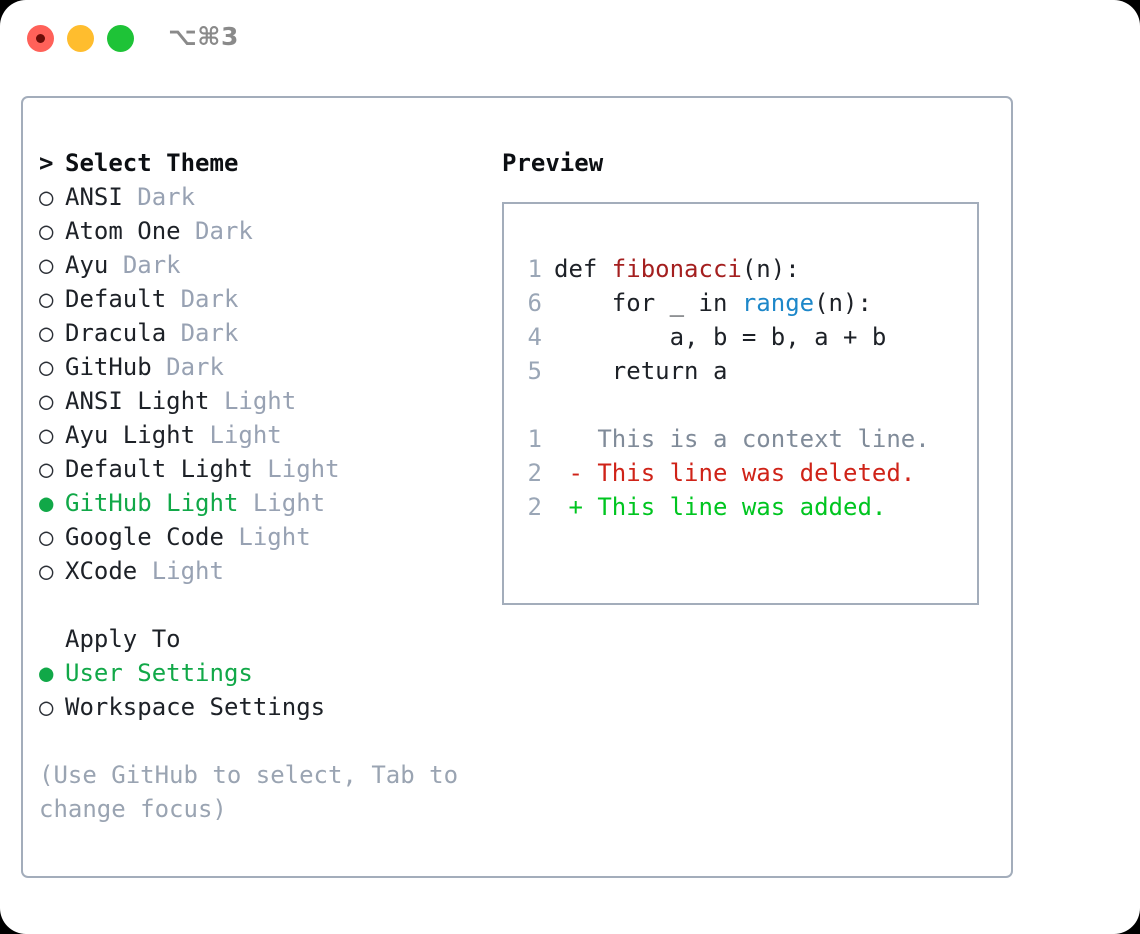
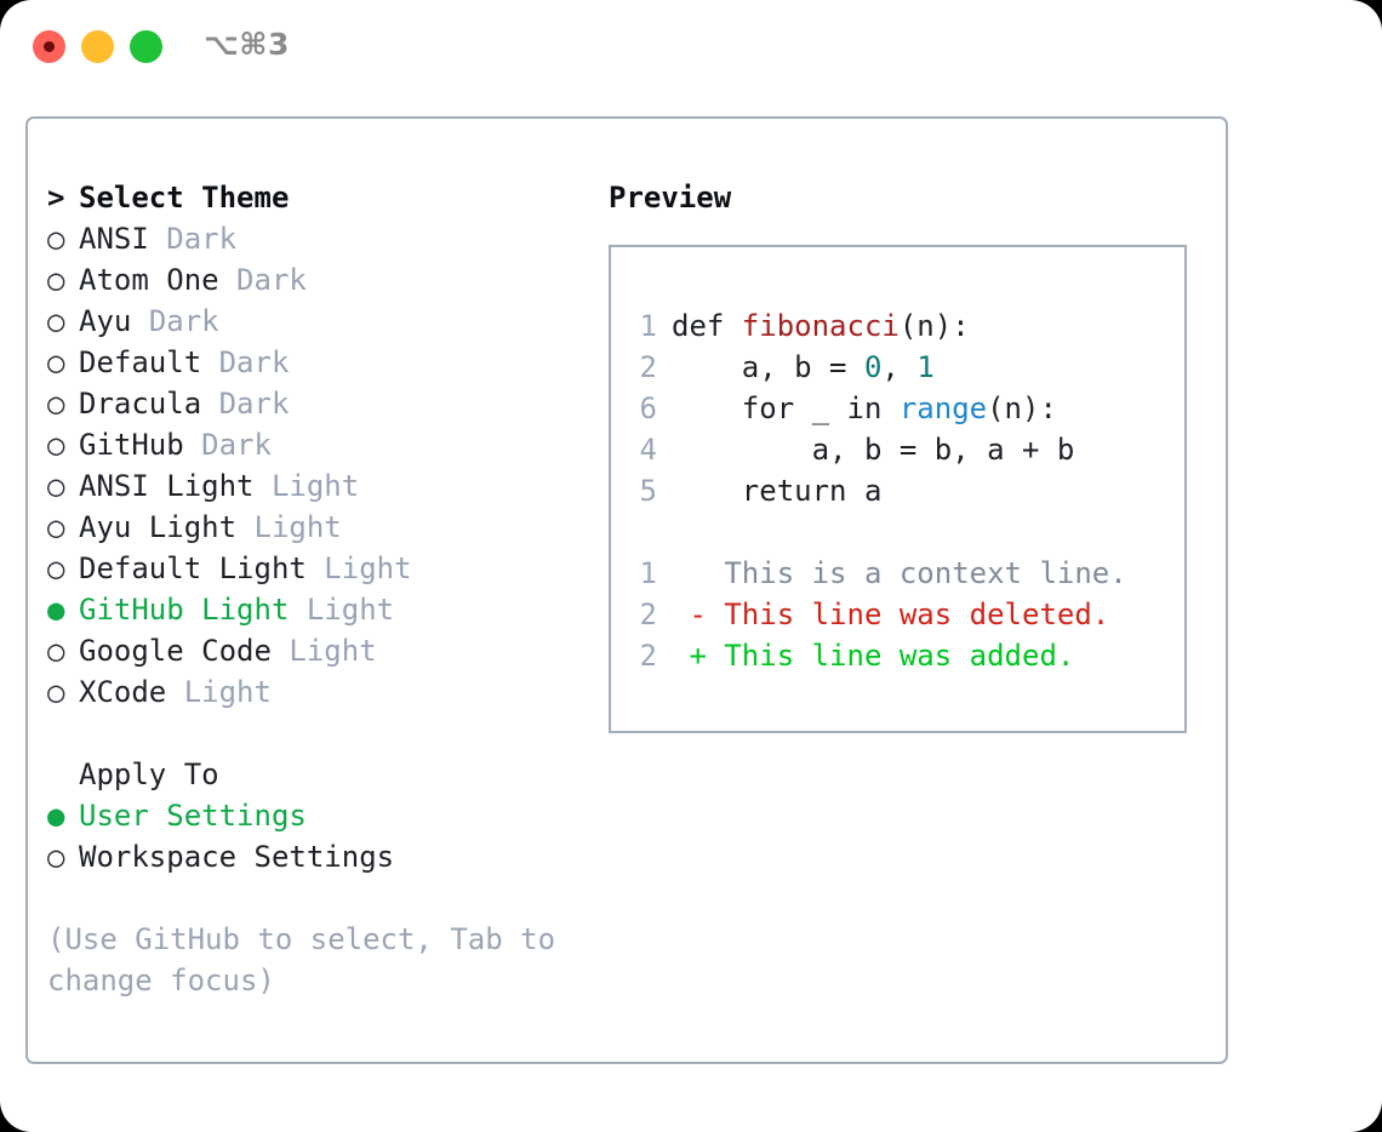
  ⌥⌘3
  >
  Select Theme
  ○
  ANSI
  Dark
  ○
  Atom One
  Dark
  ○
  Ayu
  Dark
  ○
  Default
  Dark
  ○
  Dracula
  Dark
  ○
  GitHub
  Dark
  ○
  ANSI Light
  Light
  ○
  Ayu Light
  Light
  ○
  Default Light
  Light
  ●
  GitHub Light
  Light
  ○
  Google Code
  Light
  ○
  XCode
  Light
  Apply To
  ●
  User Settings
  ○
  Workspace Settings
  (Use GitHub to select, Tab to change focus)
  Preview
  1 def fibonacci(n):
+ 2 a, b = 0, 1
  6 for _ in range(n):
  4 a, b = b, a + b
  5 return a
  1 This is a context line.
  2 - This line was deleted.
  2 + This line was added.
